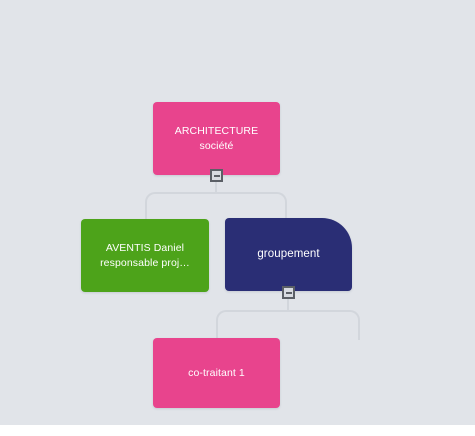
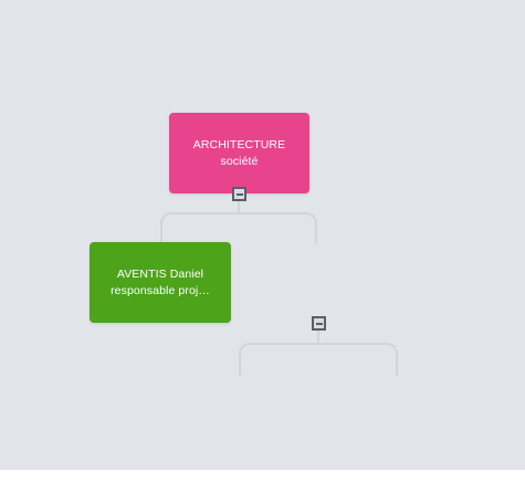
  ARCHITECTURE
  société
  AVENTIS Daniel
  responsable proj…
- groupement
- co-traitant 1
